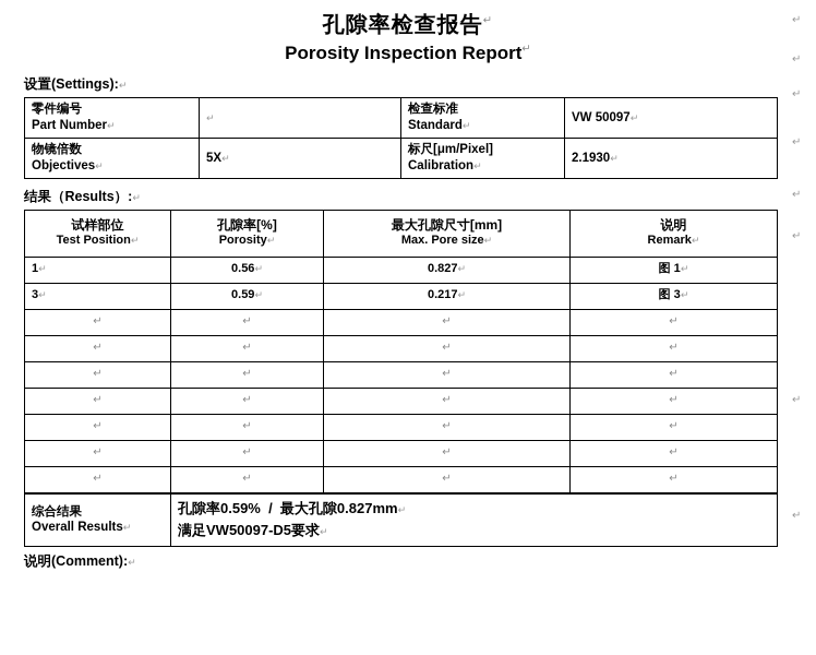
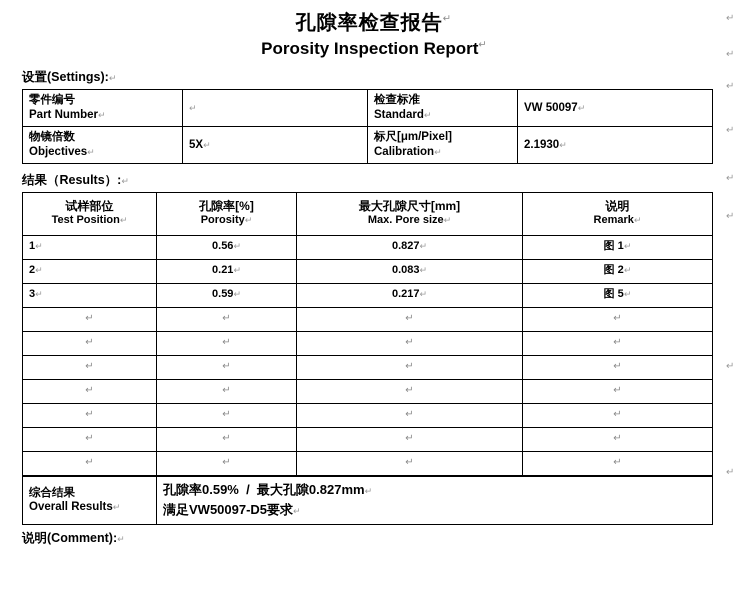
  ↵
  ↵
  ↵
  ↵
  ↵
  ↵
  ↵
  ↵
  孔隙率检查报告↵
  Porosity Inspection Report↵
  设置(Settings):↵
  零件编号 Part Number↵	↵	检查标准 Standard↵	VW 50097↵
  物镜倍数 Objectives↵	5X↵	标尺[μm/Pixel] Calibration↵	2.1930↵
  结果（Results）:↵
  试样部位 Test Position↵	孔隙率[%] Porosity↵	最大孔隙尺寸[mm] Max. Pore size↵	说明 Remark↵
  1↵	0.56↵	0.827↵	图 1↵
+ 2↵	0.21↵	0.083↵	图 2↵
- 3↵	0.59↵	0.217↵	图 3↵
+ 3↵	0.59↵	0.217↵	图 5↵
  ↵	↵	↵	↵
  ↵	↵	↵	↵
  ↵	↵	↵	↵
  ↵	↵	↵	↵
  ↵	↵	↵	↵
  ↵	↵	↵	↵
  ↵	↵	↵	↵
  综合结果 Overall Results↵	孔隙率0.59% / 最大孔隙0.827mm↵ 满足VW50097-D5要求↵
  说明(Comment):↵
